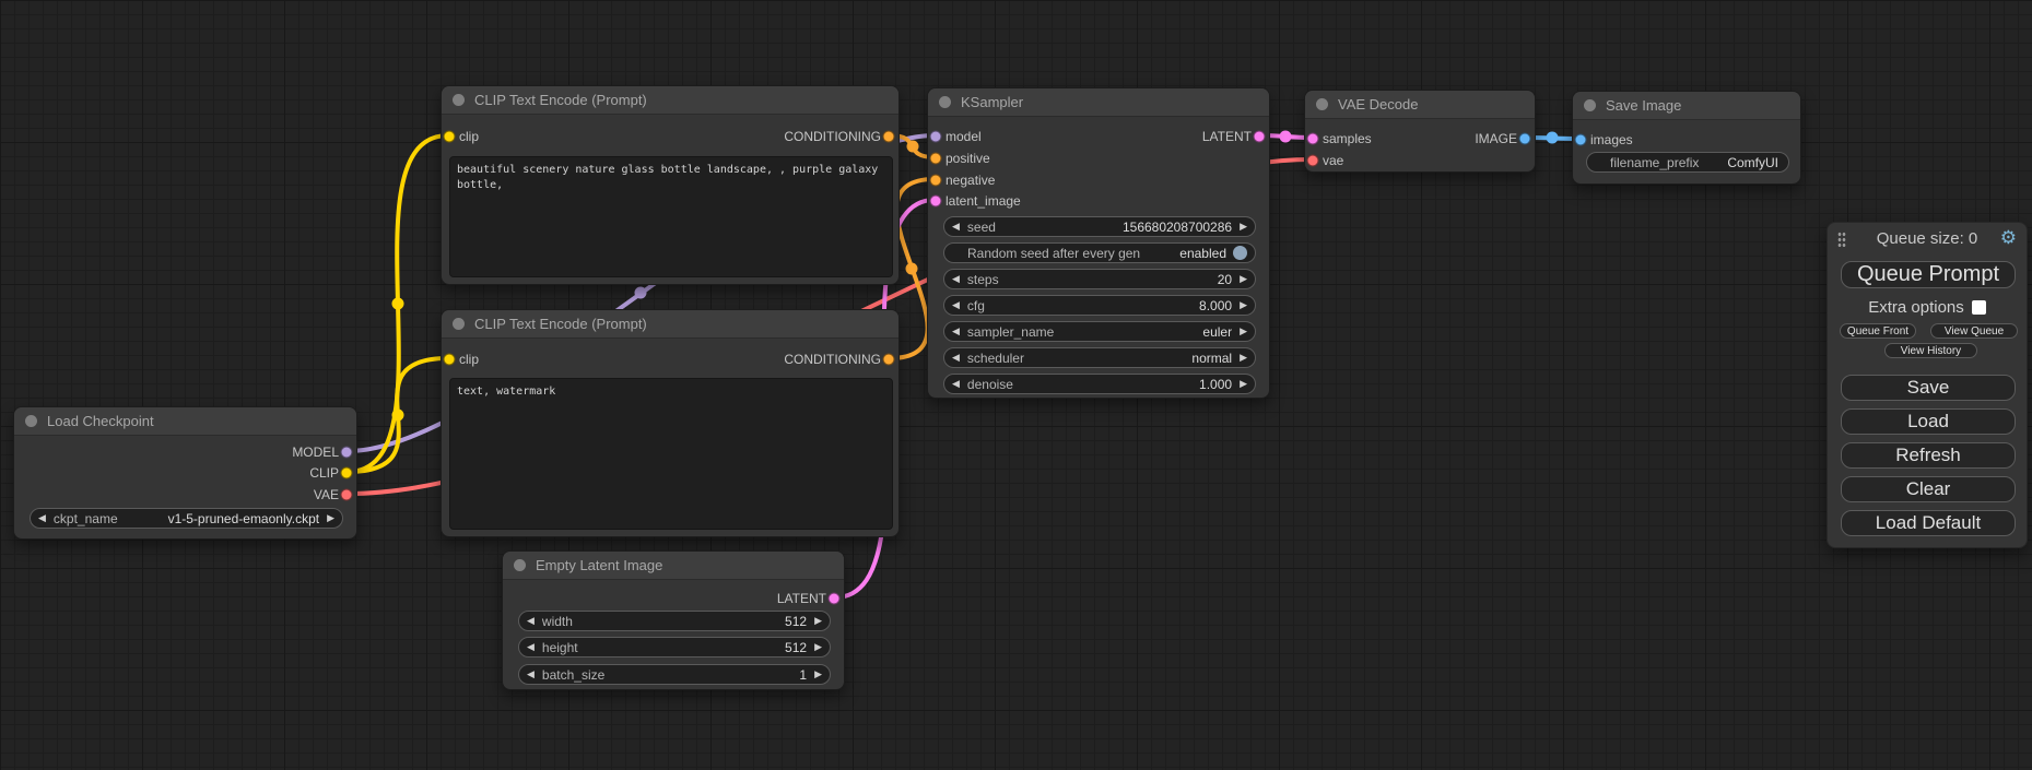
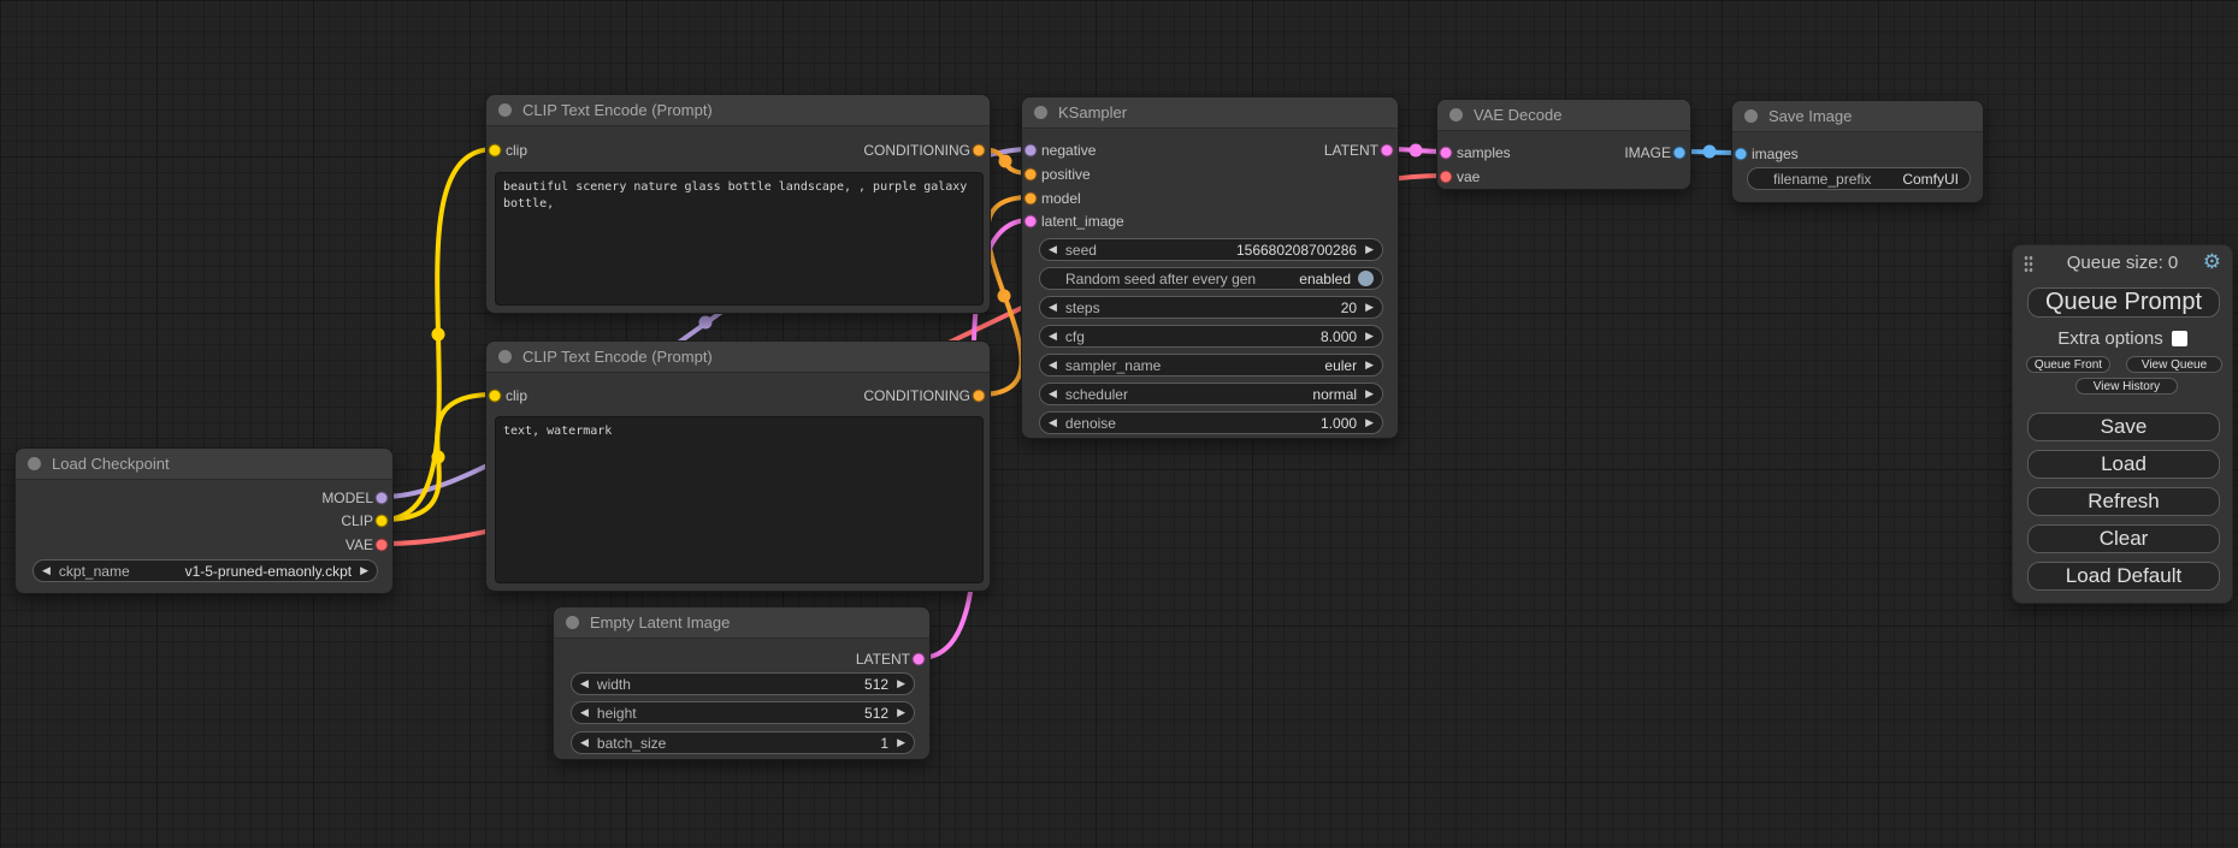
  Load Checkpoint
  MODEL
  CLIP
  VAE
  ◀
  ckpt_name
  v1-5-pruned-emaonly.ckpt
  ▶
  CLIP Text Encode (Prompt)
  clip
  CONDITIONING
  beautiful scenery nature glass bottle landscape, , purple galaxy bottle,
  CLIP Text Encode (Prompt)
  clip
  CONDITIONING
  text, watermark
  Empty Latent Image
  LATENT
  ◀
  width
  512
  ▶
  ◀
  height
  512
  ▶
  ◀
  batch_size
  1
  ▶
  KSampler
- model
+ negative
  positive
- negative
+ model
  latent_image
  LATENT
  ◀
  seed
  156680208700286
  ▶
  Random seed after every gen
  enabled
  ◀
  steps
  20
  ▶
  ◀
  cfg
  8.000
  ▶
  ◀
  sampler_name
  euler
  ▶
  ◀
  scheduler
  normal
  ▶
  ◀
  denoise
  1.000
  ▶
  VAE Decode
  samples
  vae
  IMAGE
  Save Image
  images
  filename_prefix
  ComfyUI
  Queue size: 0
  ⚙
  Queue Prompt
  Extra options
  Queue Front
  View Queue
  View History
  Save
  Load
  Refresh
  Clear
  Load Default
